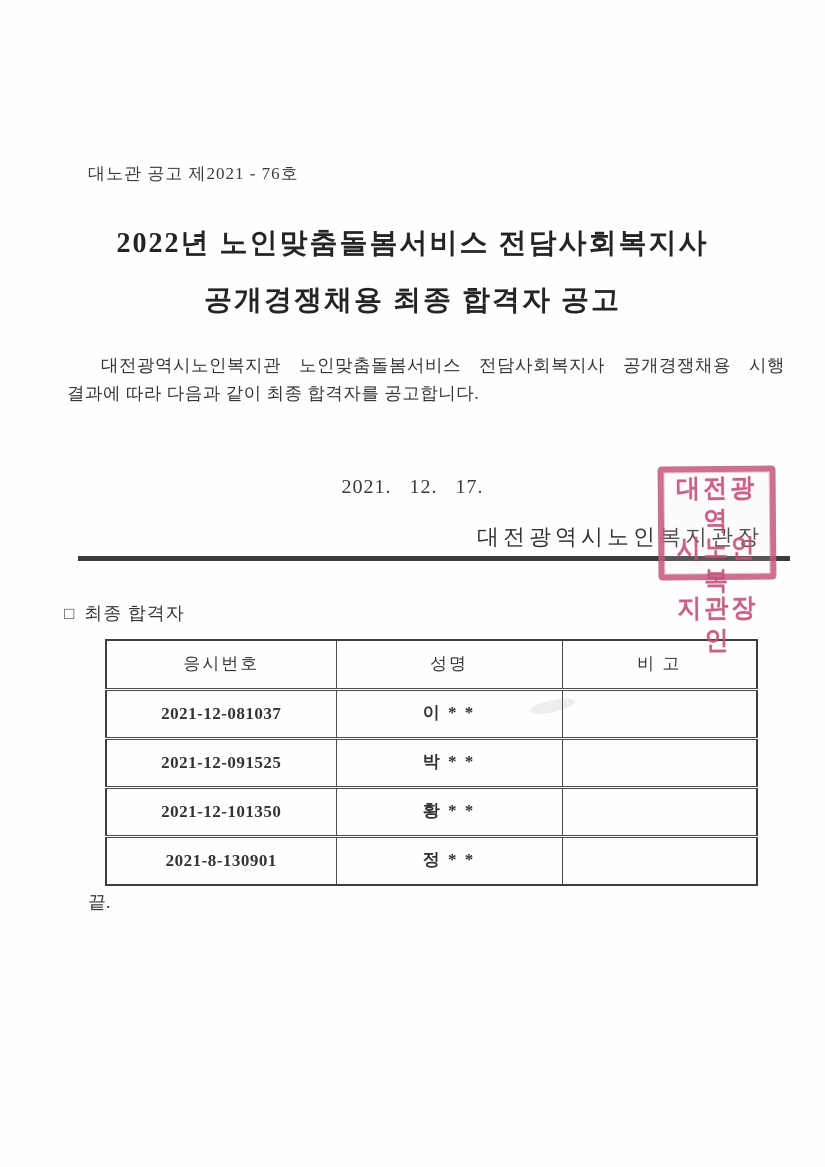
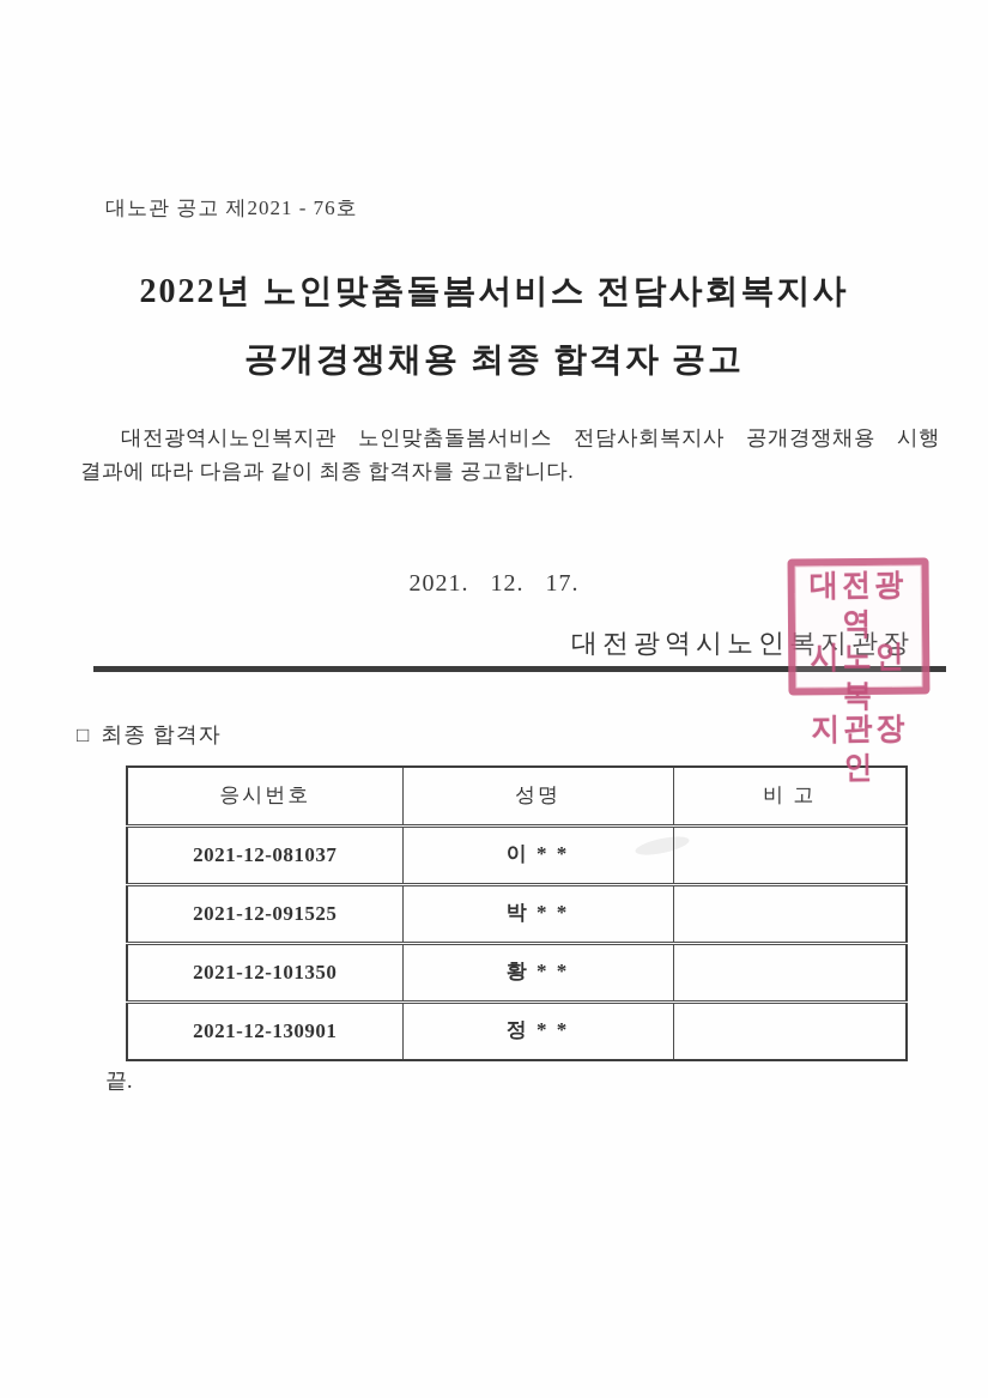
  대노관 공고 제2021 - 76호
  2022년 노인맞춤돌봄서비스 전담사회복지사
  공개경쟁채용 최종 합격자 공고
  대전광역시노인복지관 노인맞춤돌봄서비스 전담사회복지사 공개경쟁채용 시행 결과에 따라 다음과 같이 최종 합격자를 공고합니다.
  2021. 12. 17.
  대전광역시노인복지관장
  대전광역
  시노인복
  지관장인
  □ 최종 합격자
  응시번호	성명	비 고
  2021-12-081037	이 * *
  2021-12-091525	박 * *
  2021-12-101350	황 * *
- 2021-8-130901	정 * *
+ 2021-12-130901	정 * *
  끝.
